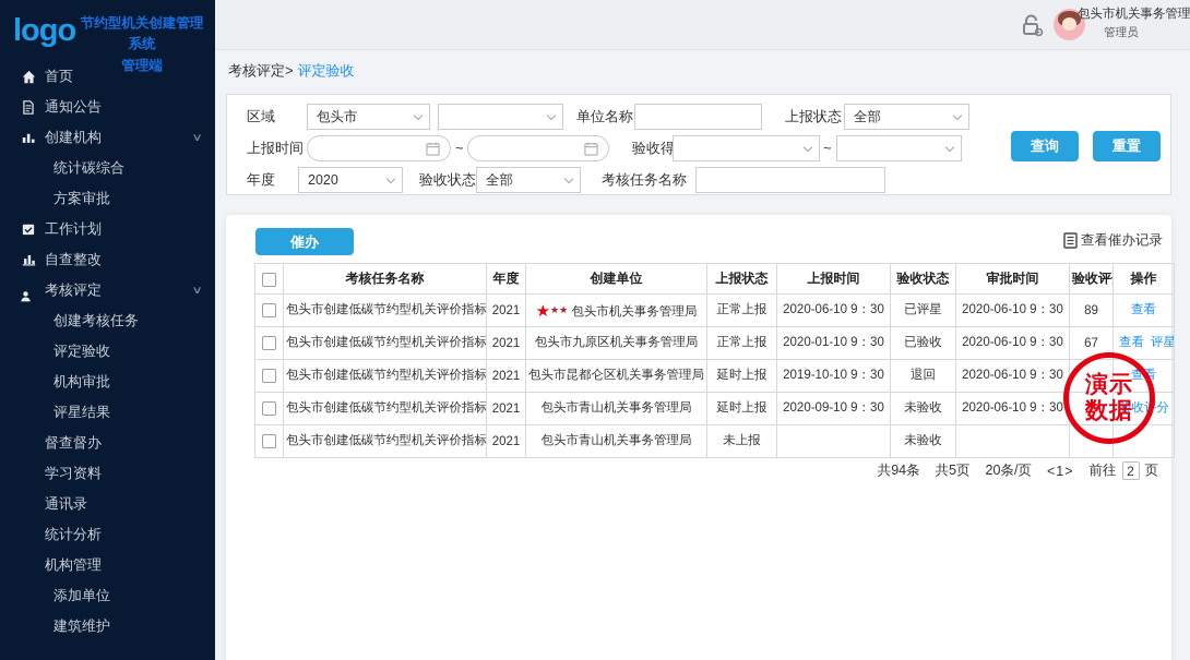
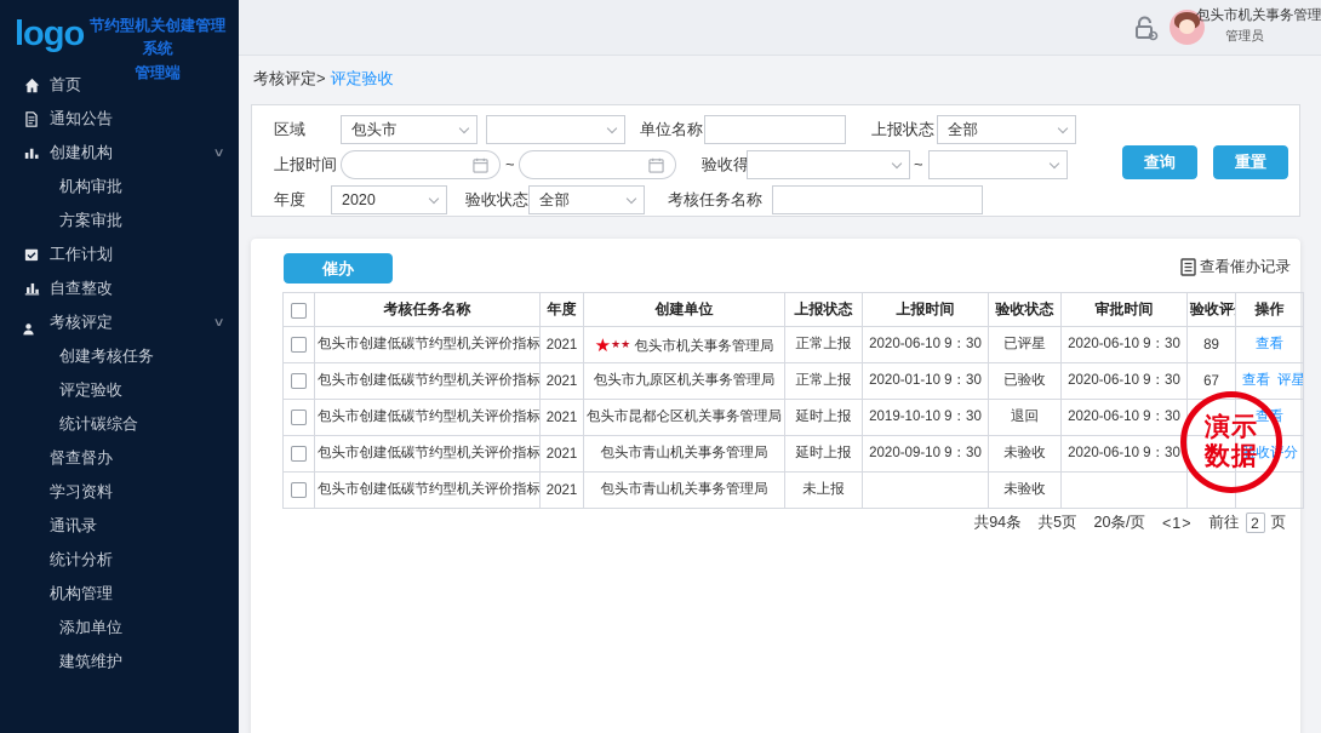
  logo
  节约型机关创建管理系统
  管理端
  首页
  通知公告
  创建机构
  ∨
- 统计碳综合
+ 机构审批
  方案审批
  工作计划
  自查整改
  考核评定
  ∨
  创建考核任务
  评定验收
- 机构审批
+ 统计碳综合
- 评星结果
  督查督办
  学习资料
  通讯录
  统计分析
  机构管理
  添加单位
  建筑维护
  包头市机关事务管理
  管理员
  考核评定> 评定验收
  区域
  包头市
  单位名称
  上报状态
  全部
  上报时间
  ~
  验收得
  ~
  查询
  重置
  年度
  2020
  验收状态
  全部
  考核任务名称
  催办
  查看催办记录
  	考核任务名称	年度	创建单位	上报状态	上报时间	验收状态	审批时间	验收评	操作
  	包头市创建低碳节约型机关评价指标	2021	★★★ 包头市机关事务管理局	正常上报	2020-06-10 9：30	已评星	2020-06-10 9：30	89	查看
  	包头市创建低碳节约型机关评价指标	2021	包头市九原区机关事务管理局	正常上报	2020-01-10 9：30	已验收	2020-06-10 9：30	67	查看 评星
  	包头市创建低碳节约型机关评价指标	2021	包头市昆都仑区机关事务管理局	延时上报	2019-10-10 9：30	退回	2020-06-10 9：30		查看
  	包头市创建低碳节约型机关评价指标	2021	包头市青山机关事务管理局	延时上报	2020-09-10 9：30	未验收	2020-06-10 9：30		验收评分
  	包头市创建低碳节约型机关评价指标	2021	包头市青山机关事务管理局	未上报		未验收
  共94条
  共5页
  20条/页
  <1>
  前往
  2
  页
  演示
  数据
